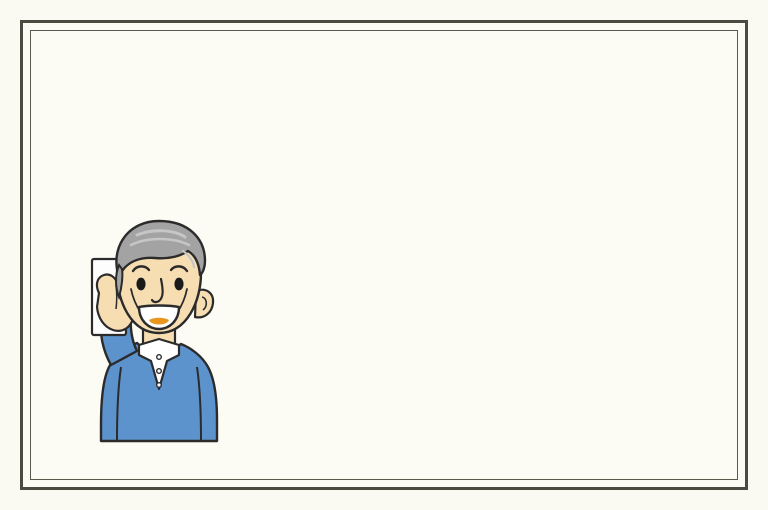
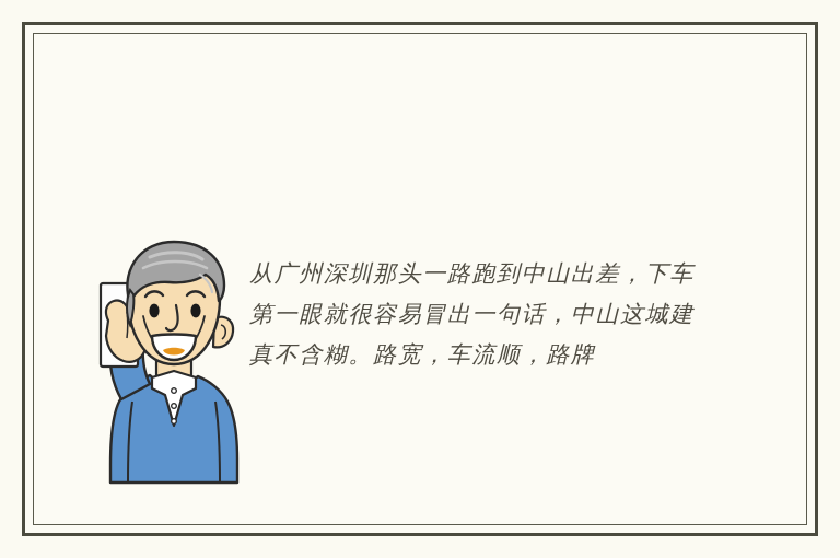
+ 从广州深圳那头一路跑到中山出差，下车第一眼就很容易冒出一句话，中山这城建真不含糊。路宽，车流顺，路牌
